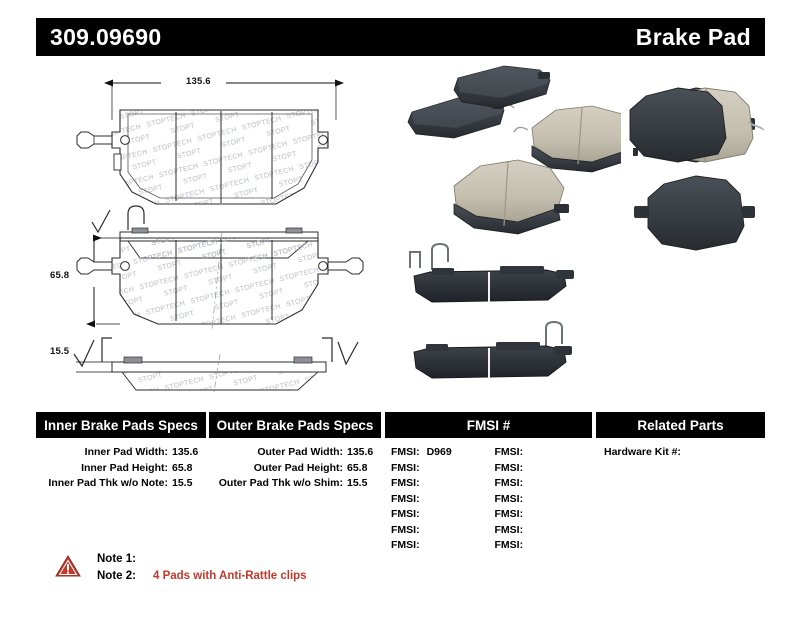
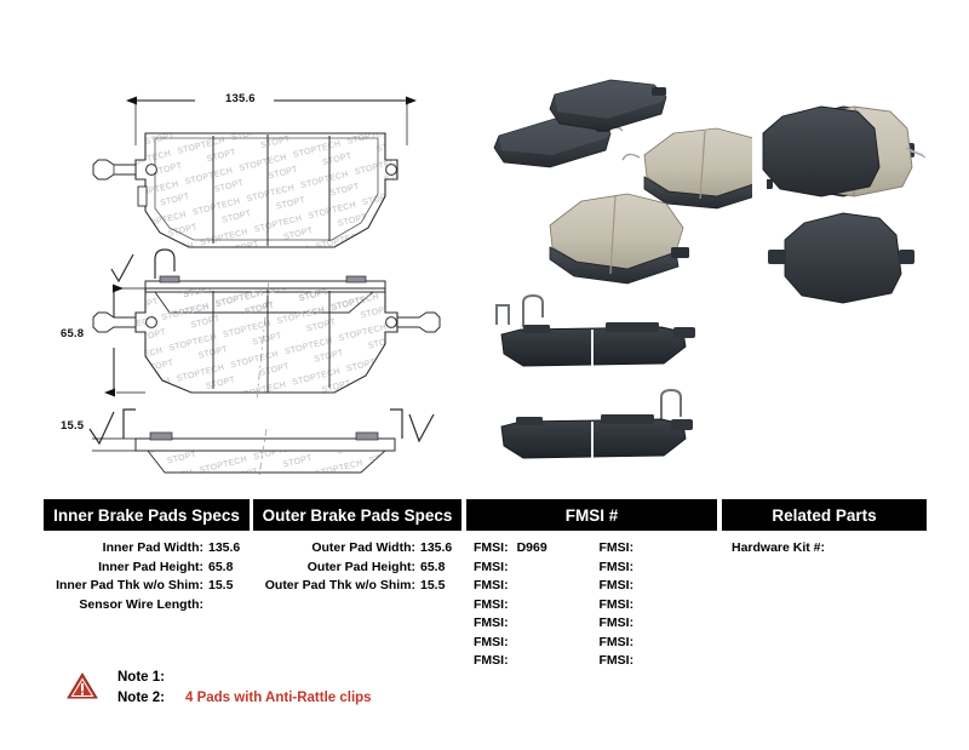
- 309.09690
- Brake Pad
  135.6
  65.8
  15.5
  Inner Brake Pads Specs
  Outer Brake Pads Specs
  FMSI #
  Related Parts
  Inner Pad Width:
  135.6
  Inner Pad Height:
  65.8
- Inner Pad Thk w/o Note:
+ Inner Pad Thk w/o Shim:
  15.5
+ Sensor Wire Length:
  Outer Pad Width:
  135.6
  Outer Pad Height:
  65.8
  Outer Pad Thk w/o Shim:
  15.5
  FMSI:
  D969
  FMSI:
  FMSI:
  FMSI:
  FMSI:
  FMSI:
  FMSI:
  FMSI:
  FMSI:
  FMSI:
  FMSI:
  FMSI:
  FMSI:
  FMSI:
  Hardware Kit #:
  Note 1:
  Note 2:
  4 Pads with Anti-Rattle clips
